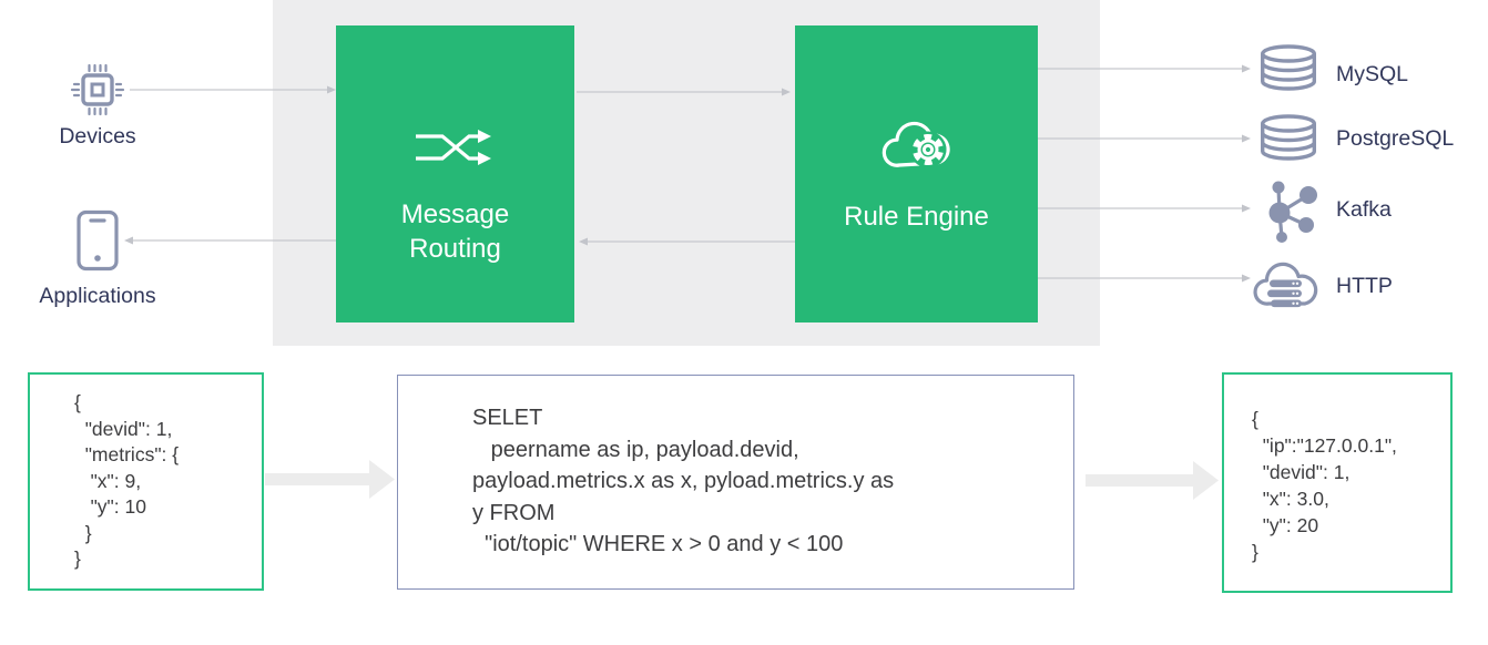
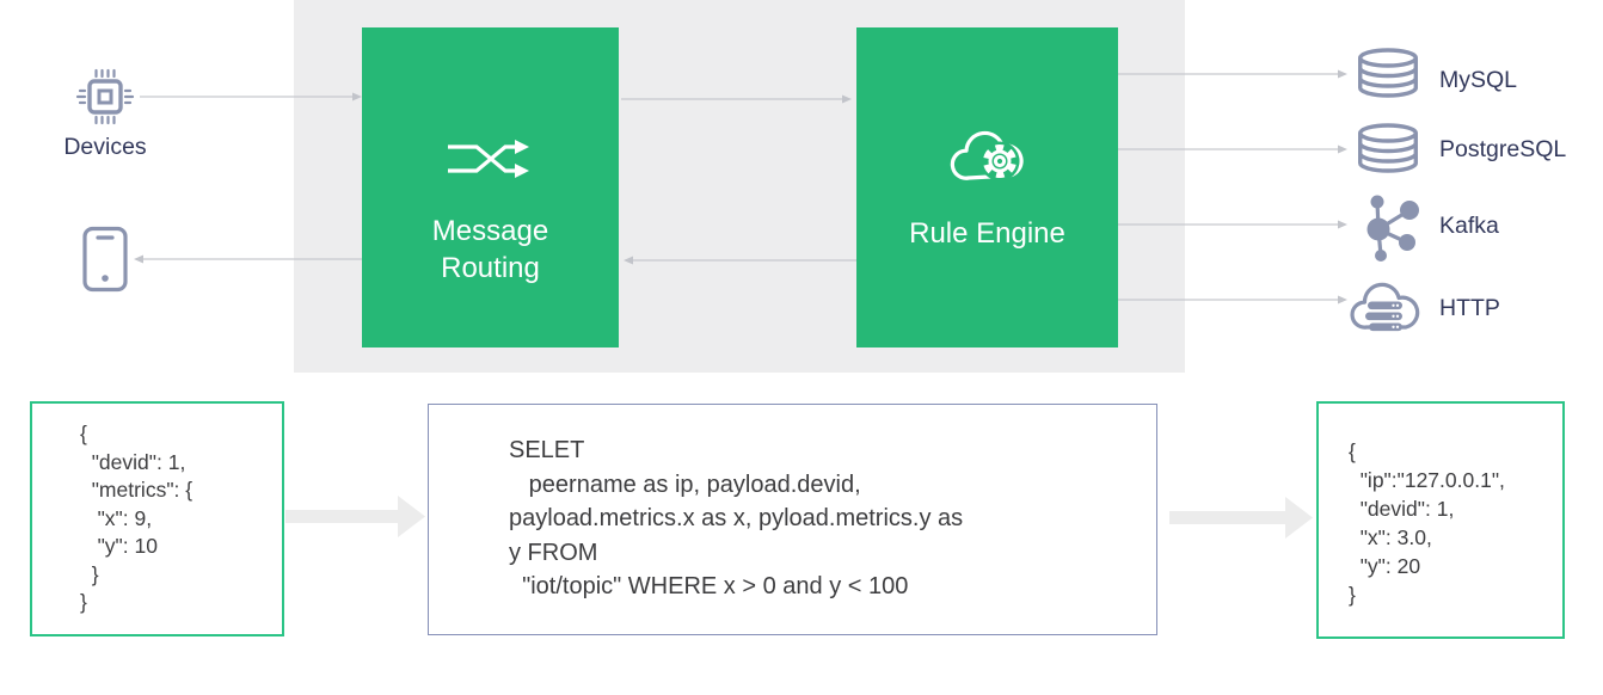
  Devices
- Applications
  Message Routing
  Rule Engine
  MySQL
  PostgreSQL
  Kafka
  HTTP
  {
  "devid": 1,
  "metrics": {
  "x": 9,
  "y": 10
  }
  }
  SELET
  peername as ip, payload.devid,
  payload.metrics.x as x, pyload.metrics.y as
  y FROM
  "iot/topic" WHERE x > 0 and y < 100
  {
  "ip":"127.0.0.1",
  "devid": 1,
  "x": 3.0,
  "y": 20
  }
